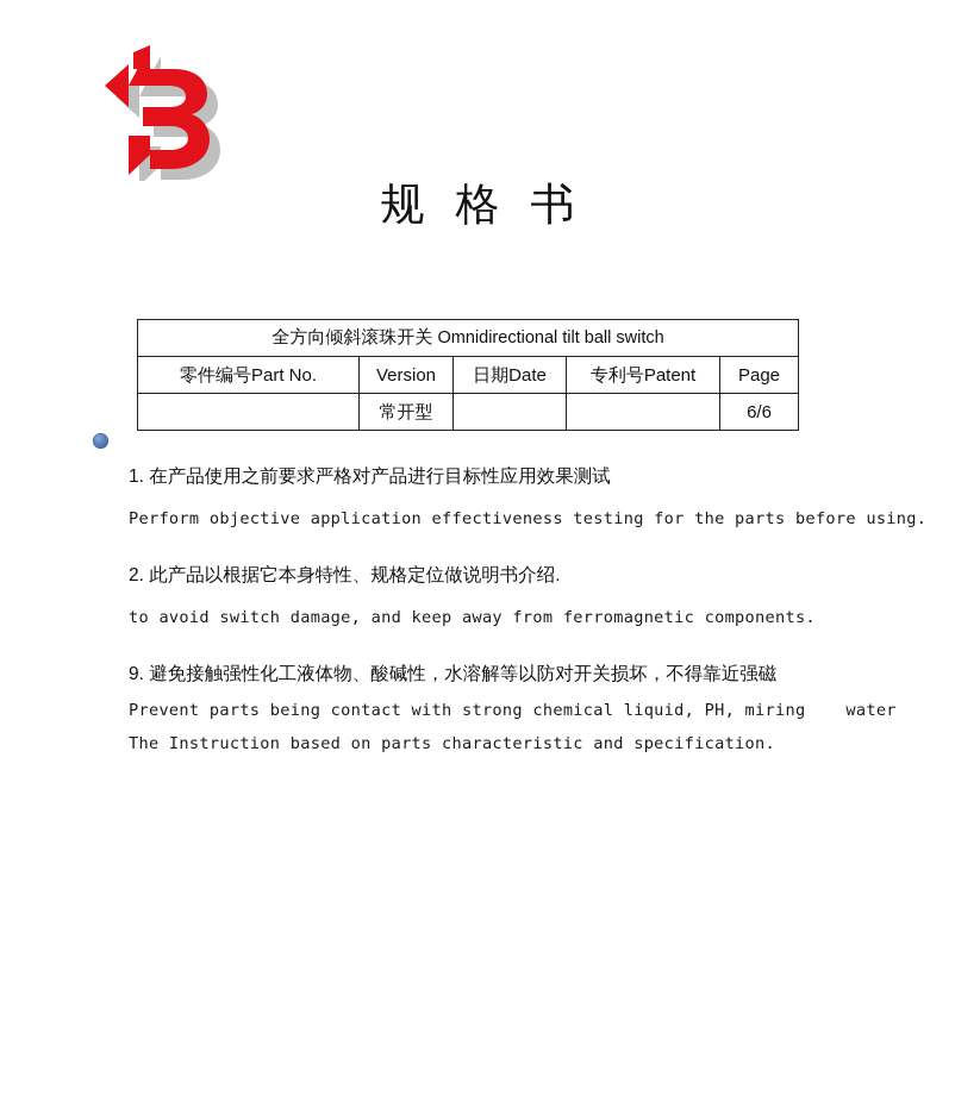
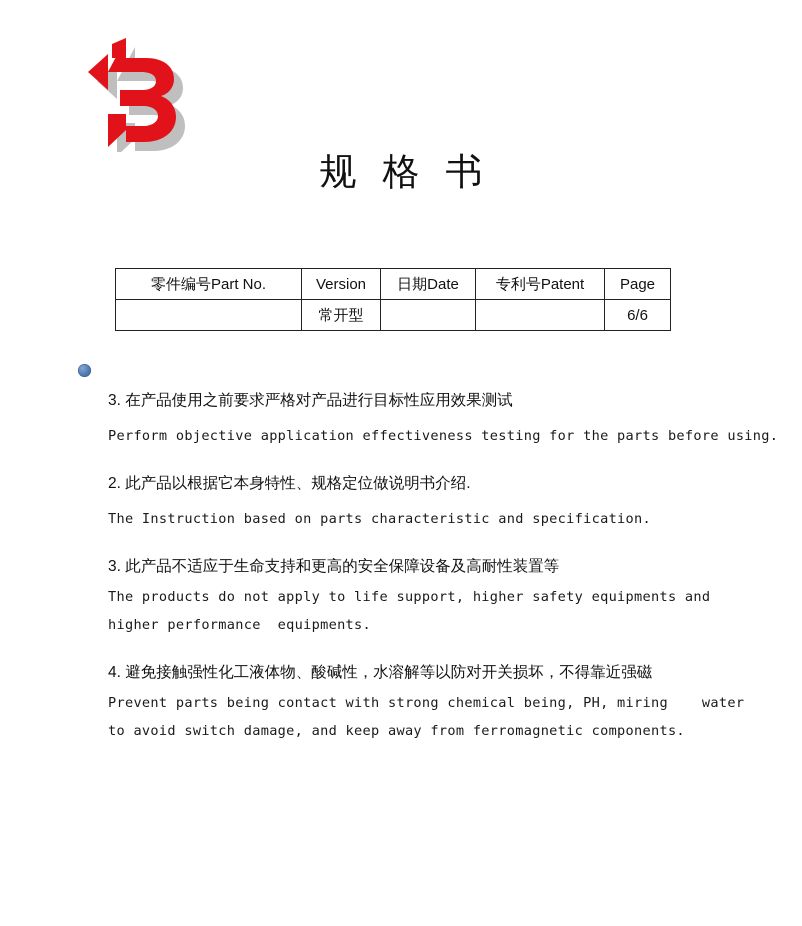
  规格书
- 全方向倾斜滚珠开关 Omnidirectional tilt ball switch
  零件编号Part No.	Version	日期Date	专利号Patent	Page
  	常开型			6/6
- 1. 在产品使用之前要求严格对产品进行目标性应用效果测试
+ 3. 在产品使用之前要求严格对产品进行目标性应用效果测试
  Perform objective application effectiveness testing for the parts before using.
  2. 此产品以根据它本身特性、规格定位做说明书介绍.
- to avoid switch damage, and keep away from ferromagnetic components.
+ The Instruction based on parts characteristic and specification.
+ 3. 此产品不适应于生命支持和更高的安全保障设备及高耐性装置等
+ The products do not apply to life support, higher safety equipments and
+ higher performance equipments.
- 9. 避免接触强性化工液体物、酸碱性，水溶解等以防对开关损坏，不得靠近强磁
+ 4. 避免接触强性化工液体物、酸碱性，水溶解等以防对开关损坏，不得靠近强磁
- Prevent parts being contact with strong chemical liquid, PH, miring water
+ Prevent parts being contact with strong chemical being, PH, miring water
- The Instruction based on parts characteristic and specification.
+ to avoid switch damage, and keep away from ferromagnetic components.
